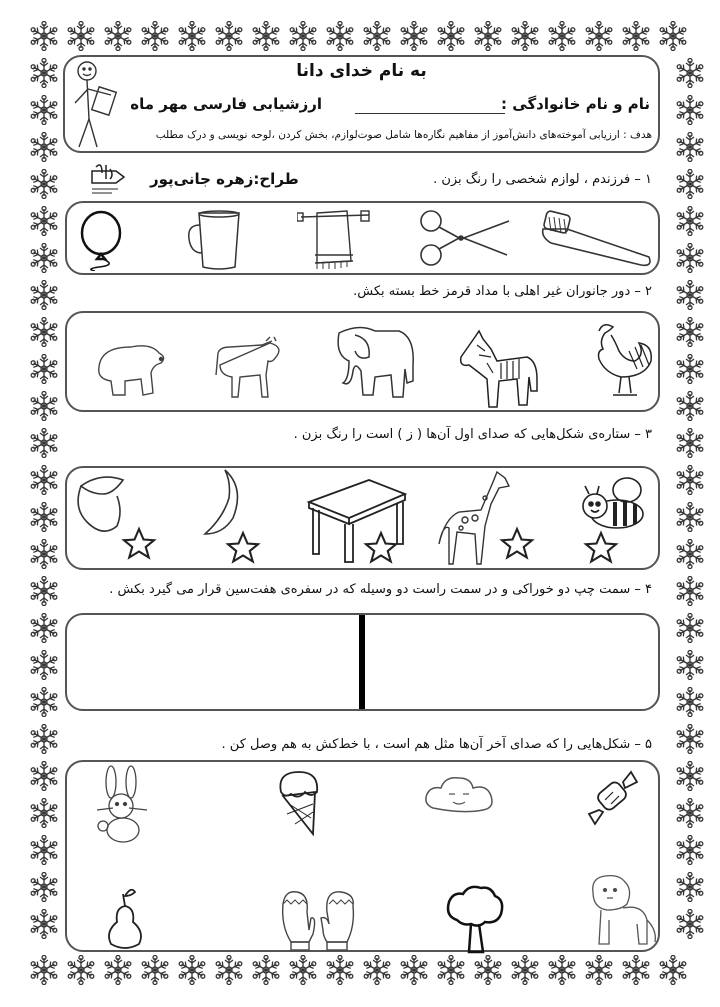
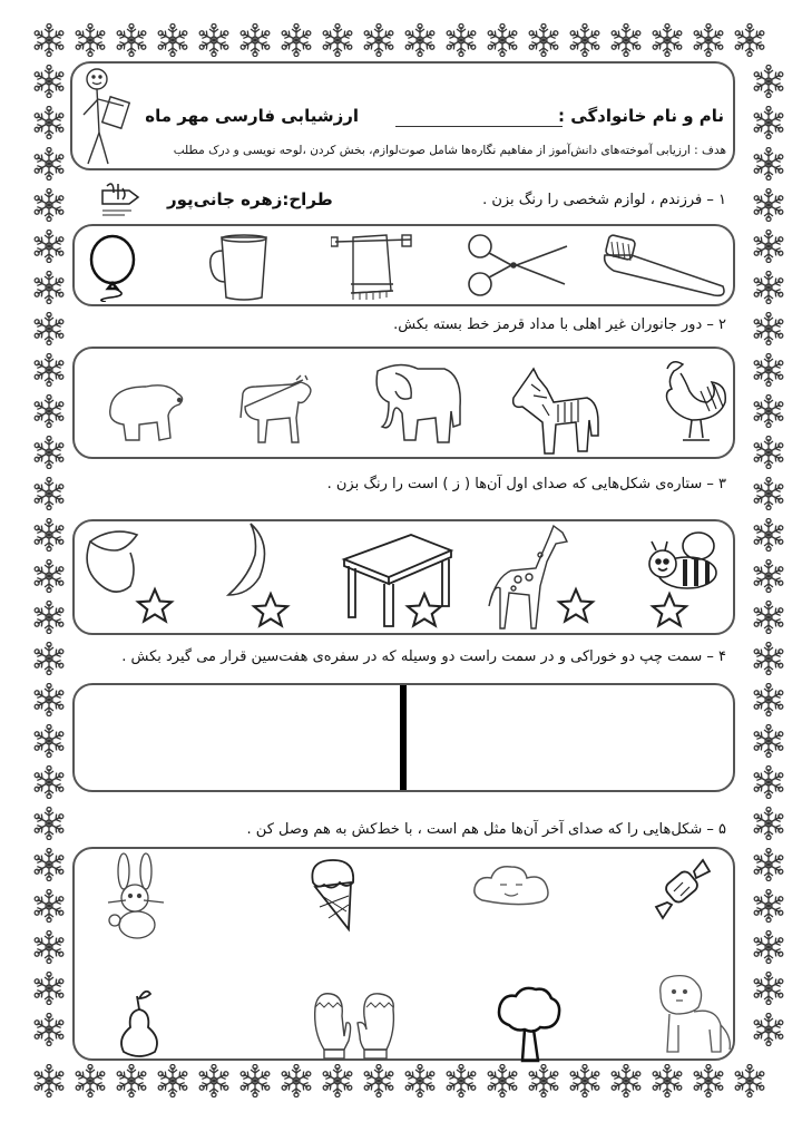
- به نام خدای دانا
  نام و نام خانوادگی :
  ارزشیابی فارسی مهر ماه
  هدف : ارزیابی آموخته‌های دانش‌آموز از مفاهیم نگاره‌ها شامل صوت‌لوازم، بخش کردن ،لوحه نویسی و درک مطلب
  طراح:زهره جانیپور
  ۱ – فرزندم ، لوازم شخصی را رنگ بزن .
  ۲ – دور جانوران غیر اهلی با مداد قرمز خط بسته بکش.
  ۳ – ستاره‌ی شکل‌هایی که صدای اول آن‌ها ( ز ) است را رنگ بزن .
  ۴ – سمت چپ دو خوراکی و در سمت راست دو وسیله که در سفره‌ی هفت‌سین قرار می گیرد بکش .
  ۵ – شکل‌هایی را که صدای آخر آن‌ها مثل هم است ، با خط‌کش به هم وصل کن .
